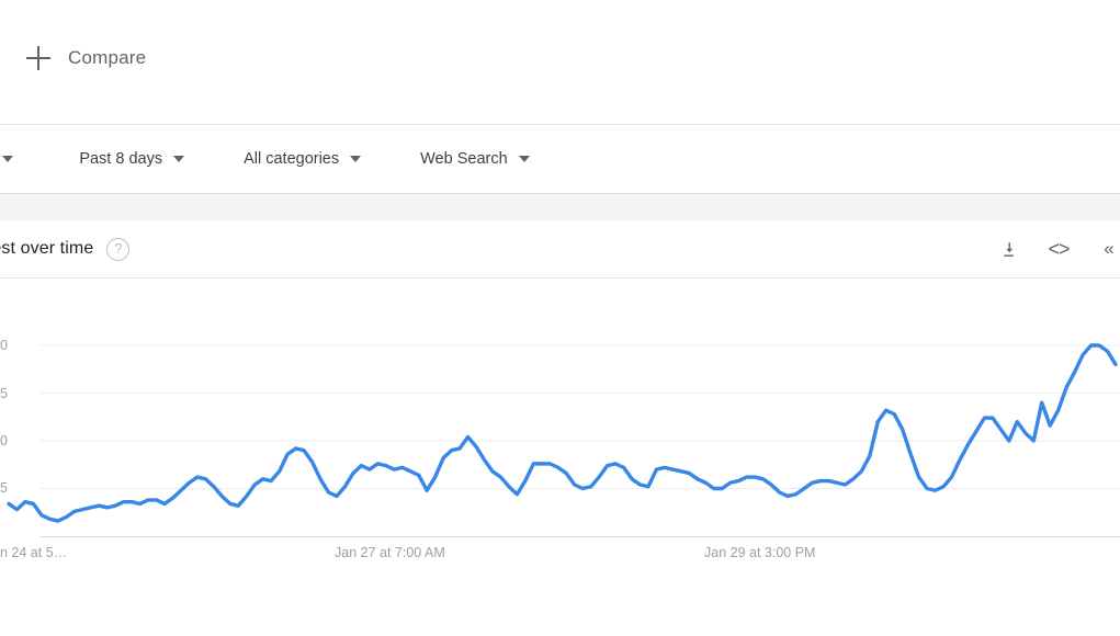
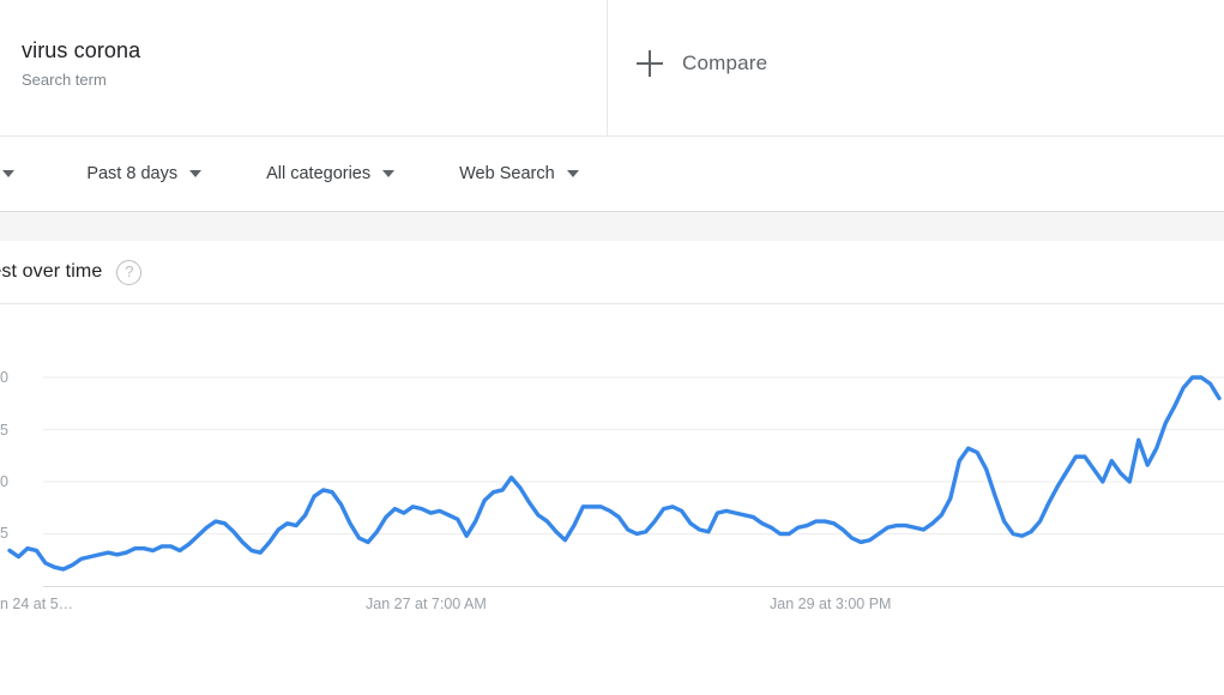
+ virus corona
+ Search term
  Compare
  Past 8 days
  All categories
  Web Search
  st over time
  ?
- <>
- «
  0
  5
  0
  5
  n 24 at 5…
  Jan 27 at 7:00 AM
  Jan 29 at 3:00 PM
